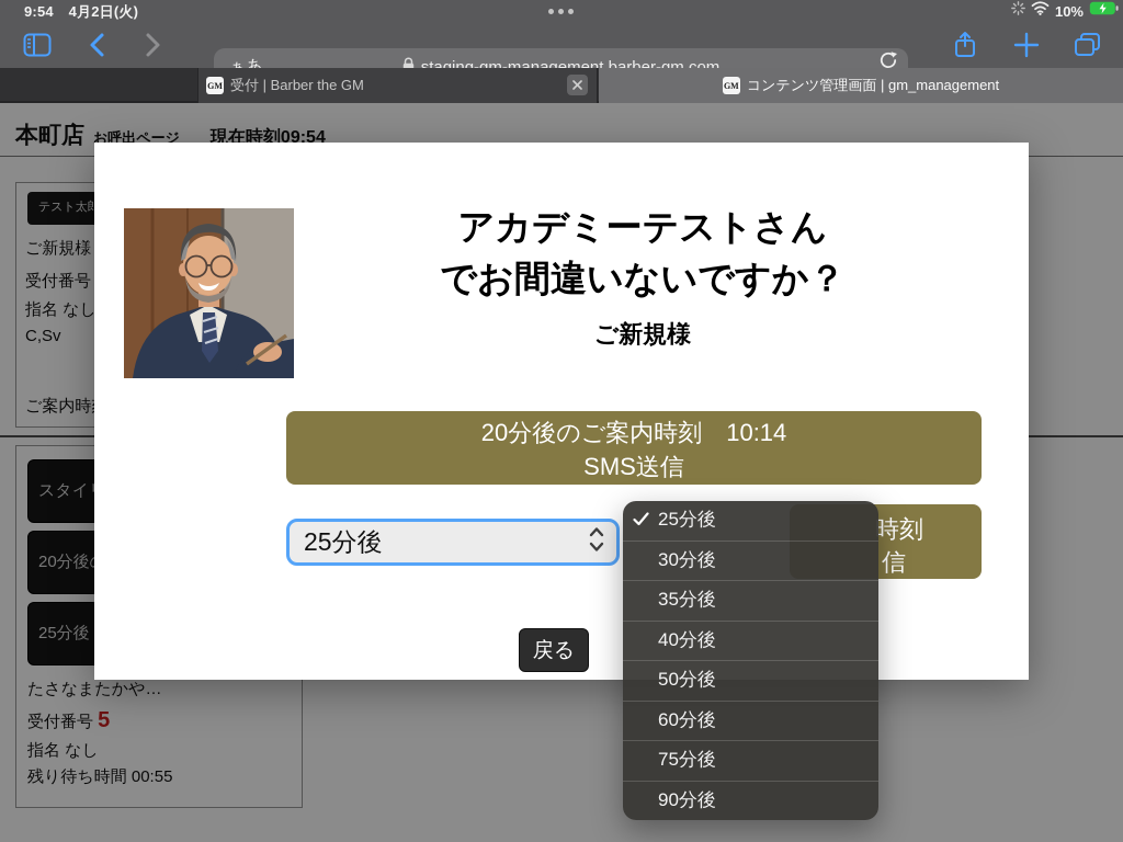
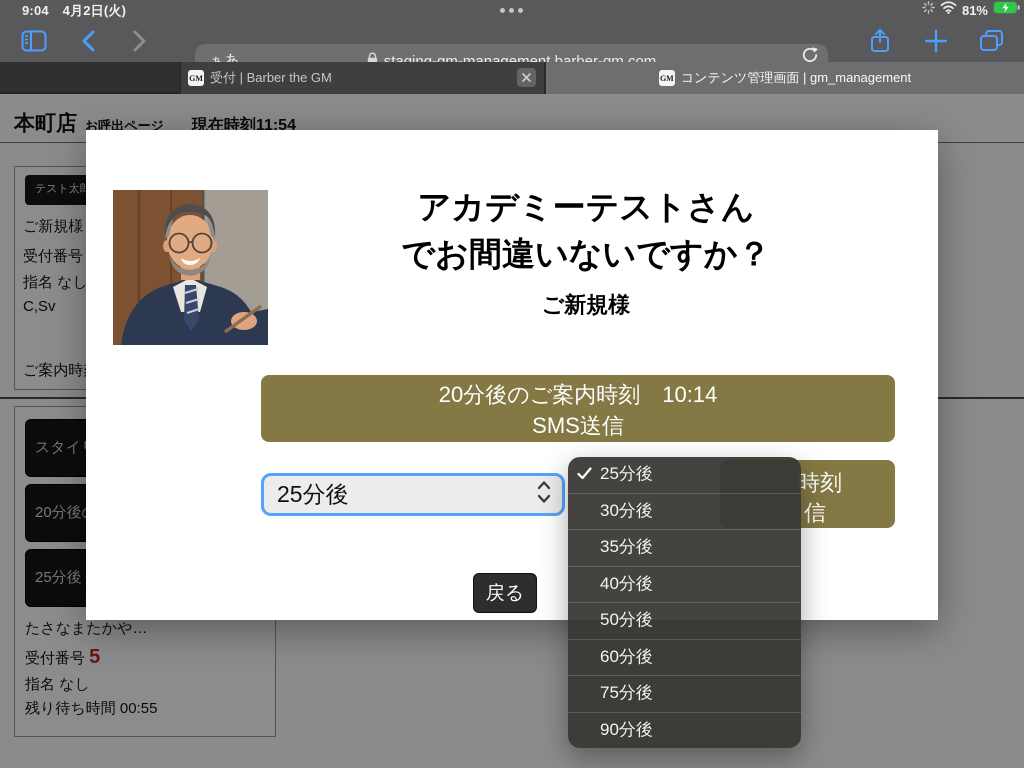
- 9:54 4月2日(火)
+ 9:04 4月2日(火)
- 10%
+ 81%
  ぁあ
  staging-gm-management.barber-gm.com
  GM
  受付 | Barber the GM
  GM
  コンテンツ管理画面 | gm_management
  本町店
  お呼出ページ
- 現在時刻09:54
+ 現在時刻11:54
  テスト太
  ご新規様
  受付番号
  指名 なし
  C,Sv
  ご案内時
  20分後
  25分後
  たさなまたかや…
  受付番号 5
  指名 なし
  残り待ち時間 00:55
  アカデミーテストさん
  でお間違いないですか？
  ご新規様
  20分後のご案内時刻 10:14
  SMS送信
  25分後
  時刻
  信
  戻る
  25分後
  30分後
  35分後
  40分後
  50分後
  60分後
  75分後
  90分後
